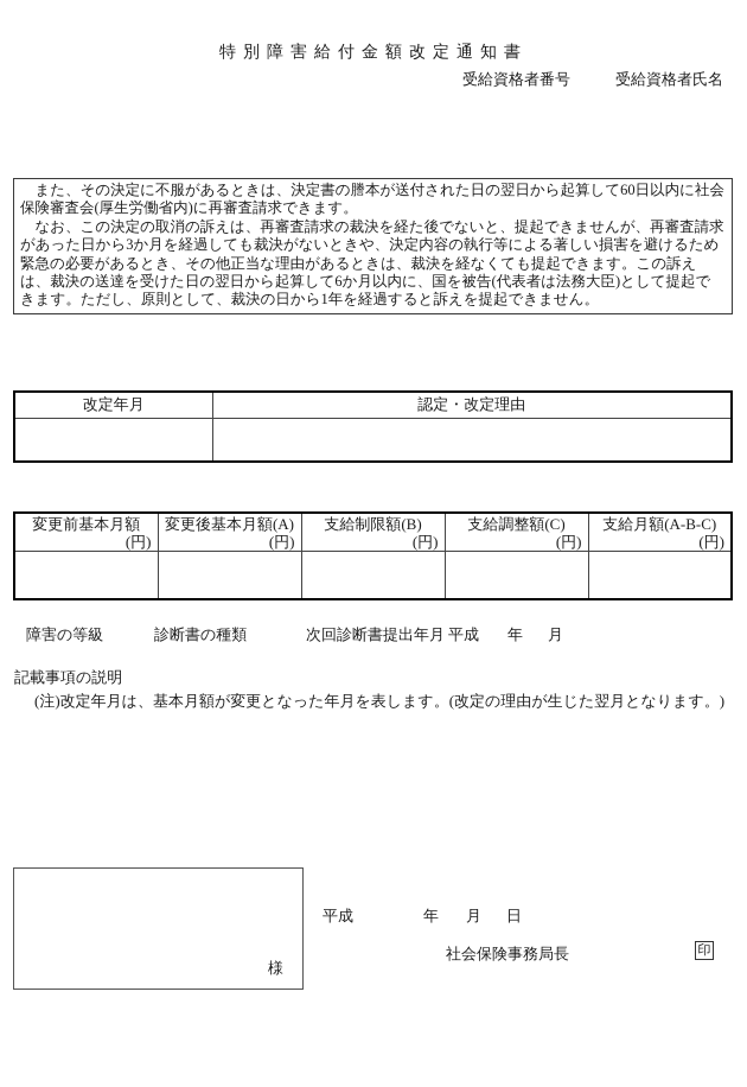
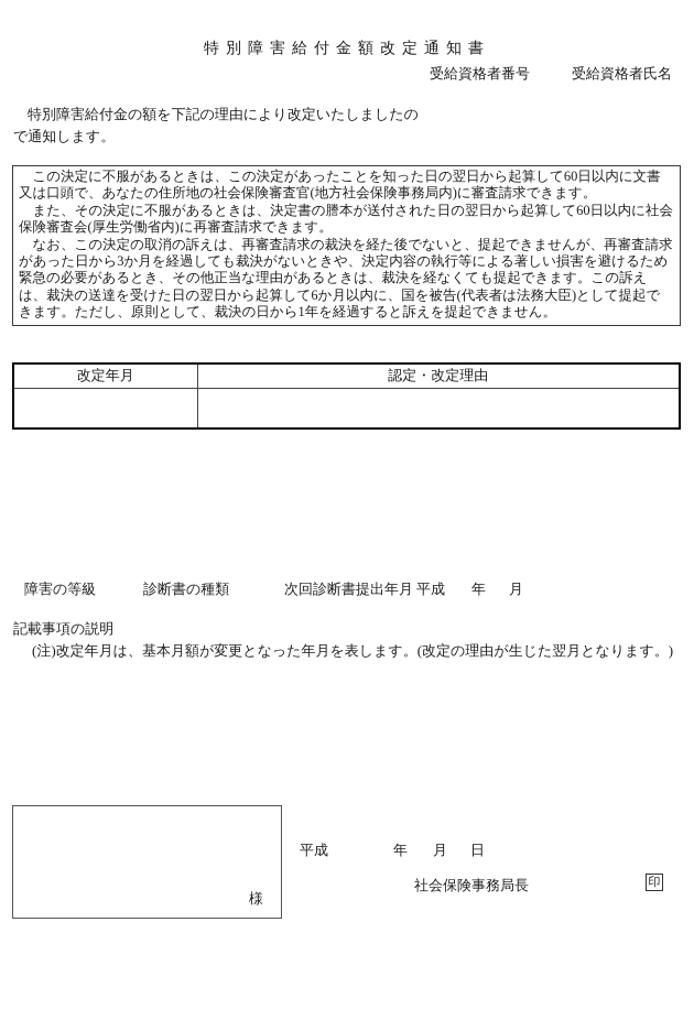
  特別障害給付金額改定通知書
  受給資格者番号
  受給資格者氏名
+ 特別障害給付金の額を下記の理由により改定いたしましたの
+ で通知します。
+ この決定に不服があるときは、この決定があったことを知った日の翌日から起算して60日以内に文書又は口頭で、あなたの住所地の社会保険審査官(地方社会保険事務局内)に審査請求できます。
  また、その決定に不服があるときは、決定書の謄本が送付された日の翌日から起算して60日以内に社会保険審査会(厚生労働省内)に再審査請求できます。
  なお、この決定の取消の訴えは、再審査請求の裁決を経た後でないと、提起できませんが、再審査請求があった日から3か月を経過しても裁決がないときや、決定内容の執行等による著しい損害を避けるため緊急の必要があるとき、その他正当な理由があるときは、裁決を経なくても提起できます。この訴えは、裁決の送達を受けた日の翌日から起算して6か月以内に、国を被告(代表者は法務大臣)として提起できます。ただし、原則として、裁決の日から1年を経過すると訴えを提起できません。
  改定年月	認定・改定理由
- 変更前基本月額 (円)	変更後基本月額(A) (円)	支給制限額(B) (円)	支給調整額(C) (円)	支給月額(A-B-C) (円)
  障害の等級
  診断書の種類
  次回診断書提出年月
  平成
  年
  月
  記載事項の説明
  (注)改定年月は、基本月額が変更となった年月を表します。(改定の理由が生じた翌月となります。)
  様
  平成
  年
  月
  日
  社会保険事務局長
  印
